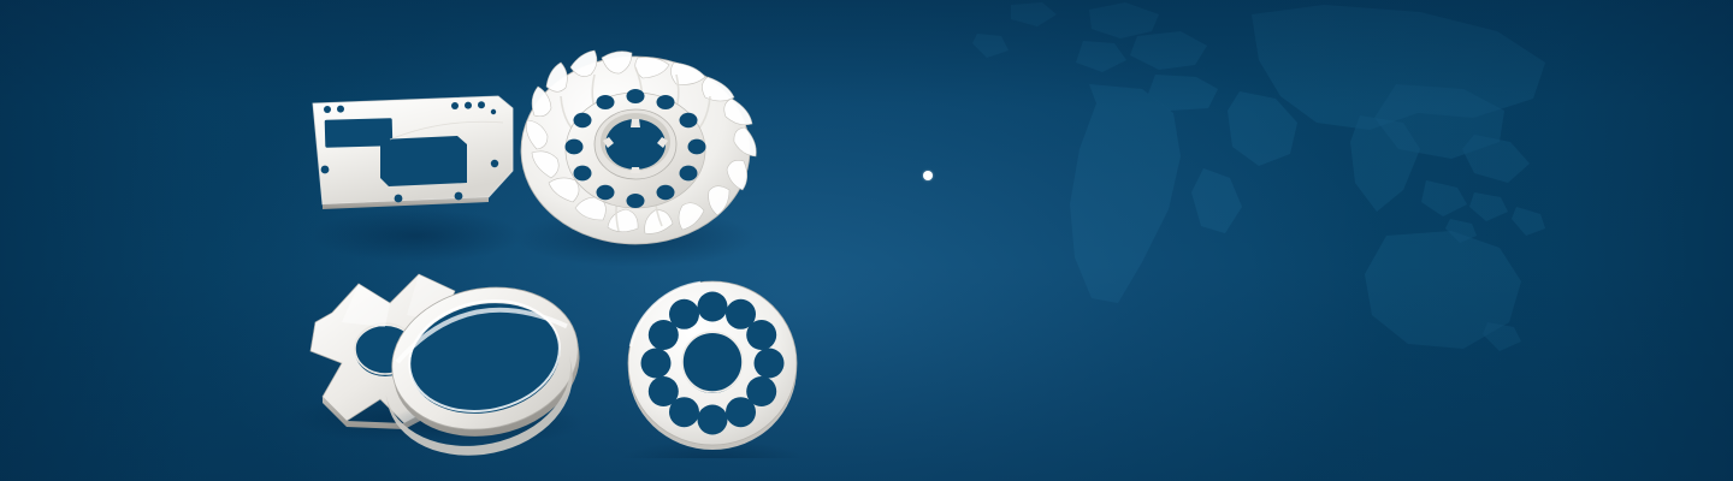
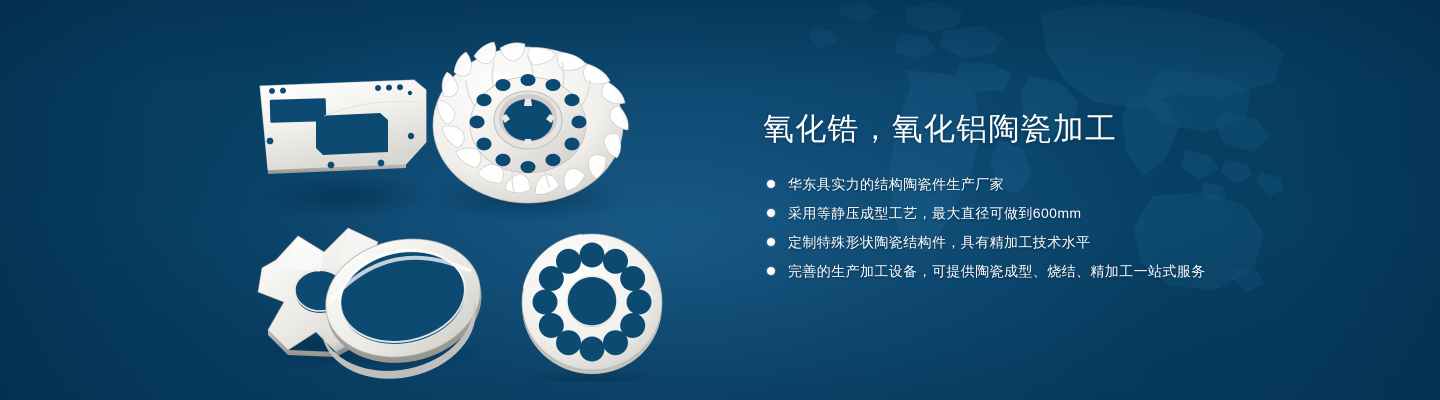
+ 氧化锆，氧化铝陶瓷加工
+ 华东具实力的结构陶瓷件生产厂家
+ 采用等静压成型工艺，最大直径可做到600mm
+ 定制特殊形状陶瓷结构件，具有精加工技术水平
+ 完善的生产加工设备，可提供陶瓷成型、烧结、精加工一站式服务
